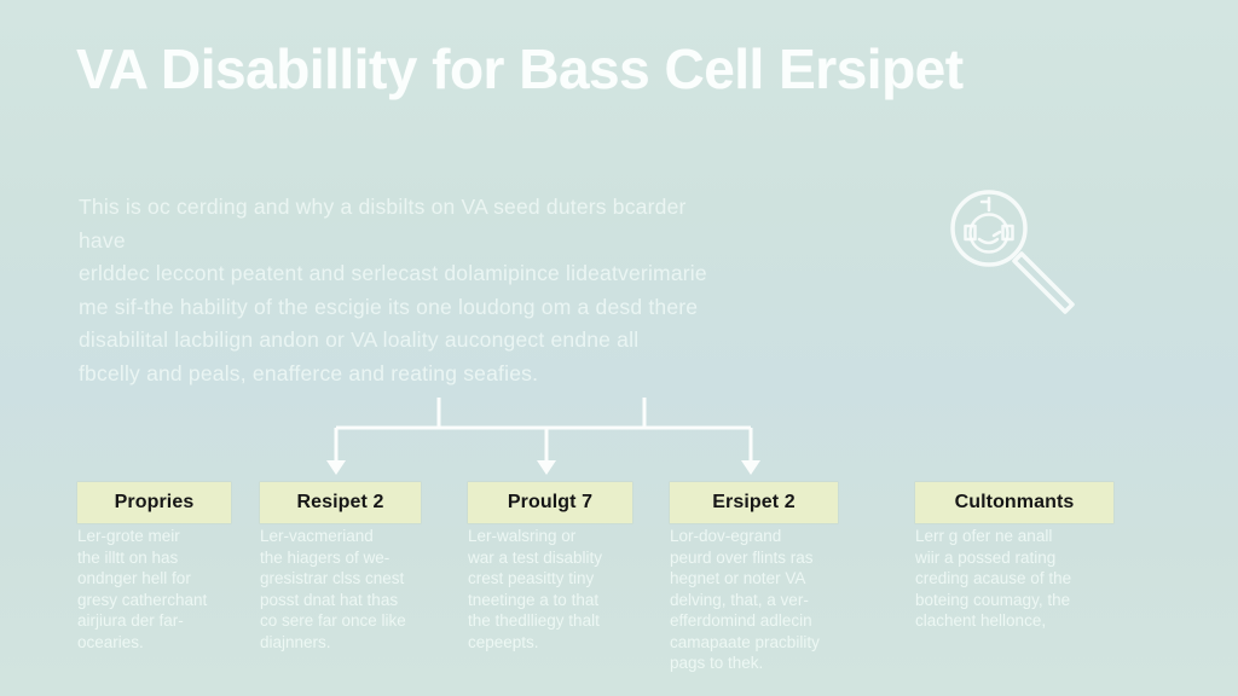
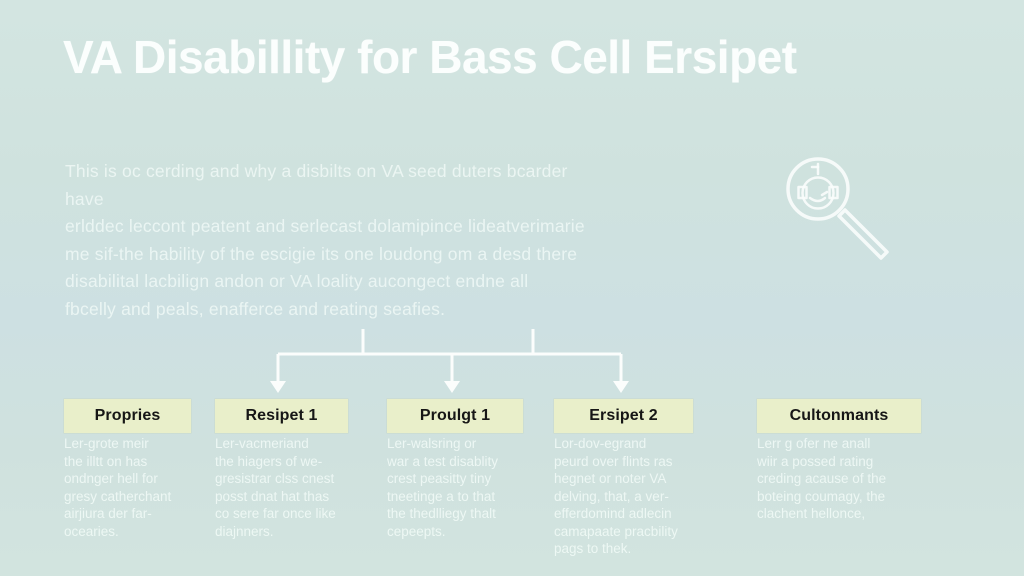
  VA Disabillity for Bass Cell Ersipet
  This is oc cerding and why a disbilts on VA seed duters bcarder have
  erlddec leccont peatent and serlecast dolamipince lideatverimarie
  me sif-the hability of the escigie its one loudong om a desd there
  disabilital lacbilign andon or VA loality aucongect endne all
  fbcelly and peals, enafferce and reating seafies.
  Propries
  Ler-grote meir
  the illtt on has
  ondnger hell for
  gresy catherchant
  airjiura der far-
  ocearies.
- Resipet 2
+ Resipet 1
  Ler-vacmeriand
  the hiagers of we-
  gresistrar clss cnest
  posst dnat hat thas
  co sere far once like
  diajnners.
- Proulgt 7
+ Proulgt 1
  Ler-walsring or
  war a test disablity
  crest peasitty tiny
  tneetinge a to that
  the thedlliegy thalt
  cepeepts.
  Ersipet 2
  Lor-dov-egrand
  peurd over flints ras
  hegnet or noter VA
  delving, that, a ver-
  efferdomind adlecin
  camapaate pracbility
  pags to thek.
  Cultonmants
  Lerr g ofer ne anall
  wiir a possed rating
  creding acause of the
  boteing coumagy, the
  clachent hellonce,
